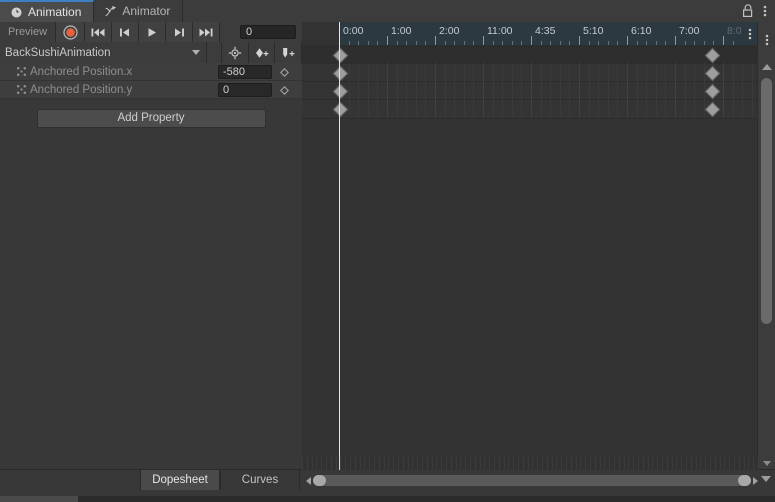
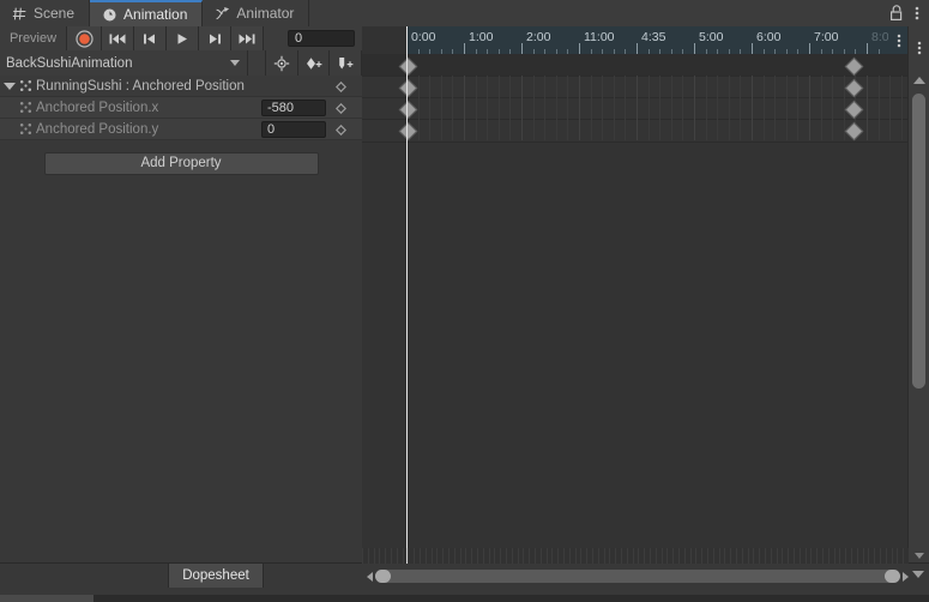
+ Scene
  Animation
  Animator
  Preview
  0
  BackSushiAnimation
+ RunningSushi : Anchored Position
  Anchored Position.x
  -580
  Anchored Position.y
  0
  Add Property
  0:00
  1:00
  2:00
  11:00
  4:35
- 5:10
+ 5:00
- 6:10
+ 6:00
  7:00
  8:0
  Dopesheet
- Curves
